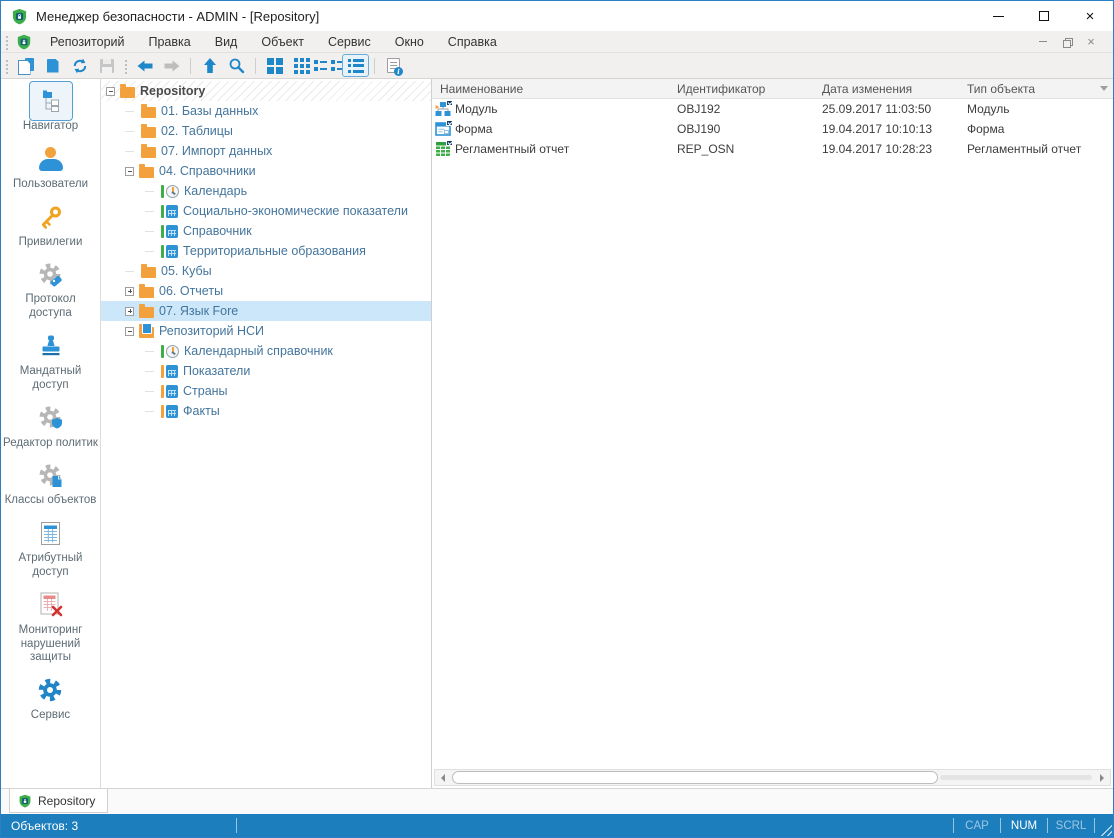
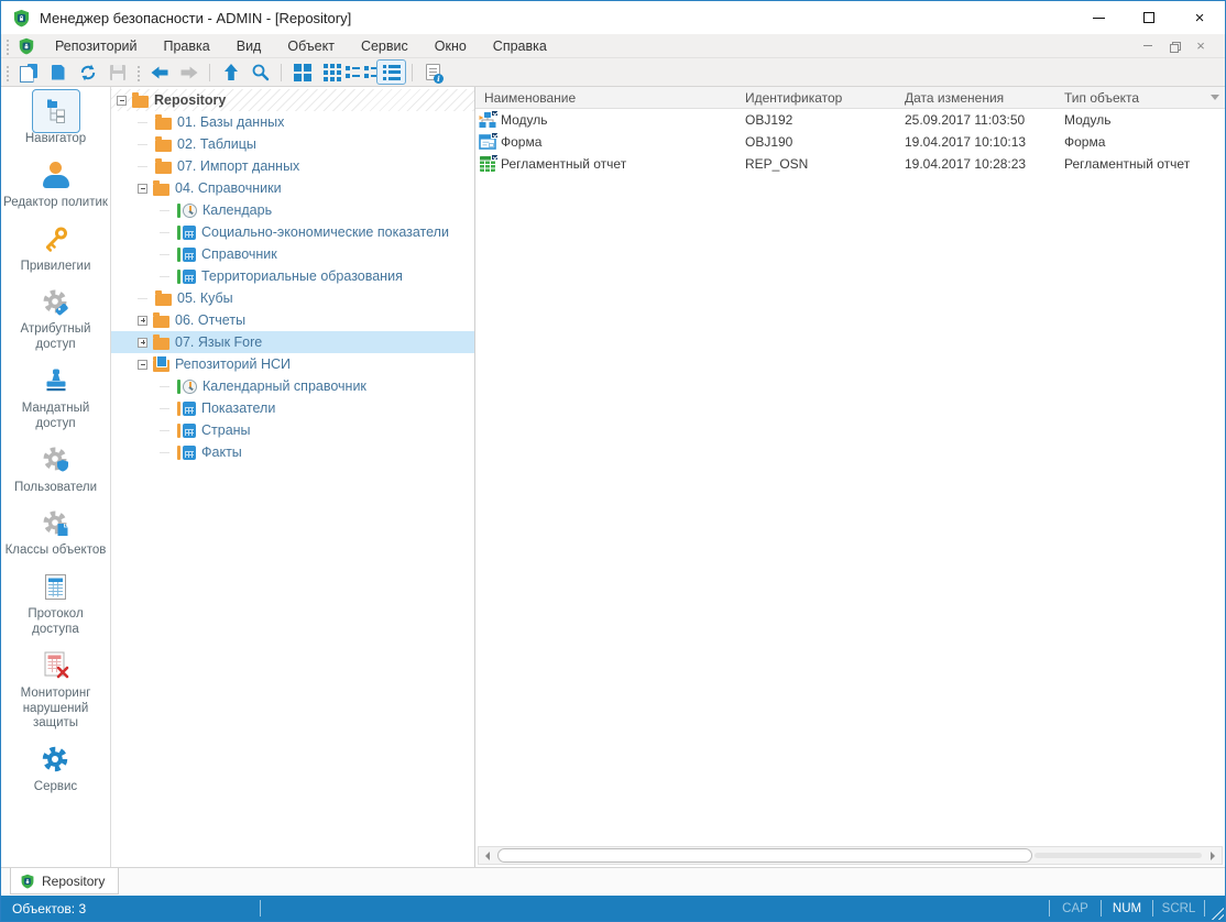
  Менеджер безопасности - ADMIN - [Repository]
  ×
  Репозиторий
  Правка
  Вид
  Объект
  Сервис
  Окно
  Справка
  ×
  i
  Навигатор
- Пользователи
+ Редактор политик
  Привилегии
- Протокол доступа
+ Атрибутный доступ
  Мандатный доступ
- Редактор политик
+ Пользователи
  Классы объектов
- Атрибутный доступ
+ Протокол доступа
  Мониторинг нарушений защиты
  Сервис
  Repository
  01. Базы данных
  02. Таблицы
  07. Импорт данных
  04. Справочники
  Календарь
  Социально-экономические показатели
  Справочник
  Территориальные образования
  05. Кубы
  06. Отчеты
  07. Язык Fore
  Репозиторий НСИ
  Календарный справочник
  Показатели
  Страны
  Факты
  Наименование
  Идентификатор
  Дата изменения
  Тип объекта
  Модуль
  OBJ192
  25.09.2017 11:03:50
  Модуль
  Форма
  OBJ190
  19.04.2017 10:10:13
  Форма
  Регламентный отчет
  REP_OSN
  19.04.2017 10:28:23
  Регламентный отчет
  Repository
  Объектов: 3
  CAP
  NUM
  SCRL
